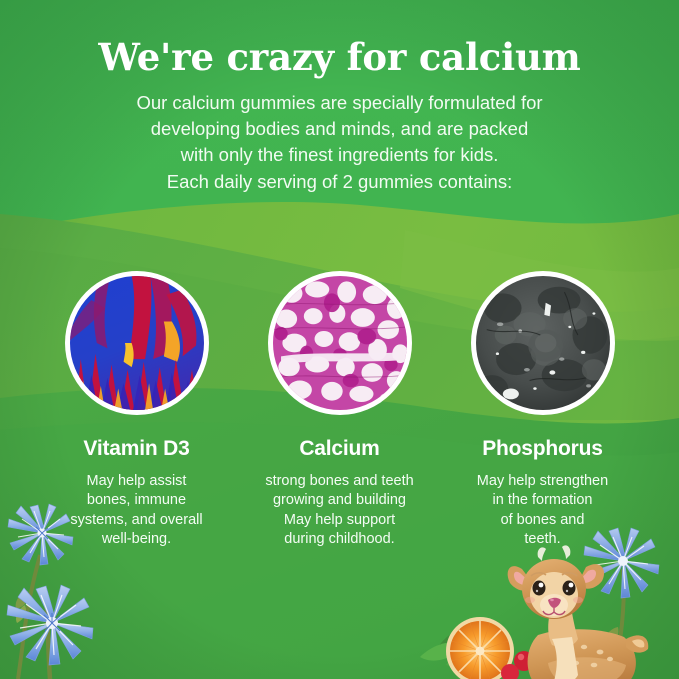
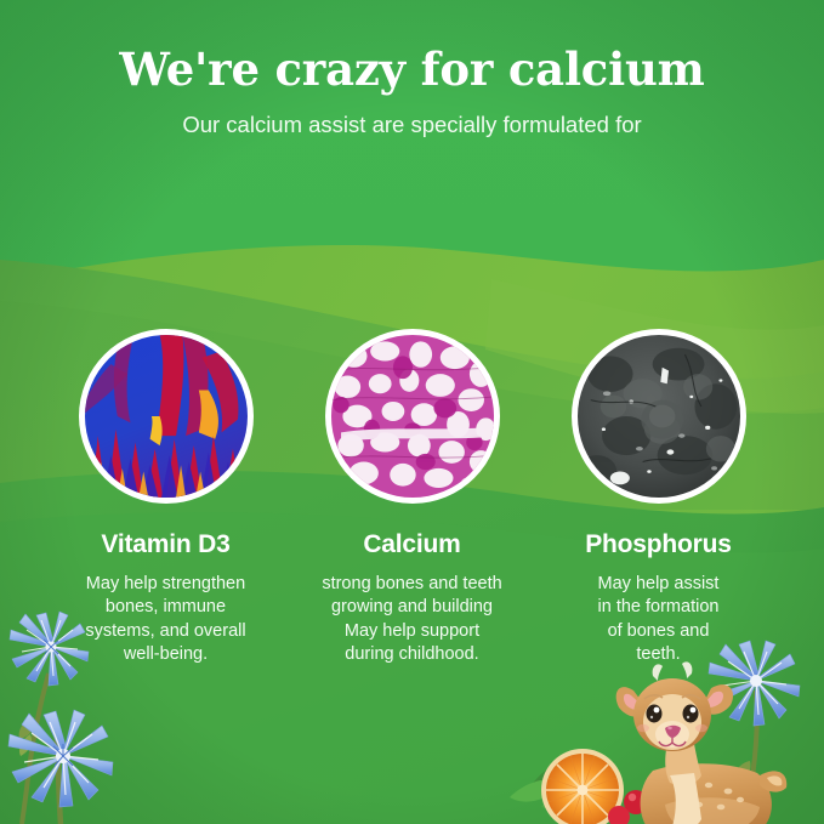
  We're crazy for calcium
- Our calcium gummies are specially formulated for
+ Our calcium assist are specially formulated for
- developing bodies and minds, and are packed
- with only the finest ingredients for kids.
- Each daily serving of 2 gummies contains:
  Vitamin D3
- May help assist
+ May help strengthen
  bones, immune
  systems, and overall
  well-being.
  Calcium
  strong bones and teeth
  growing and building
  May help support
  during childhood.
  Phosphorus
- May help strengthen
+ May help assist
  in the formation
  of bones and
  teeth.
